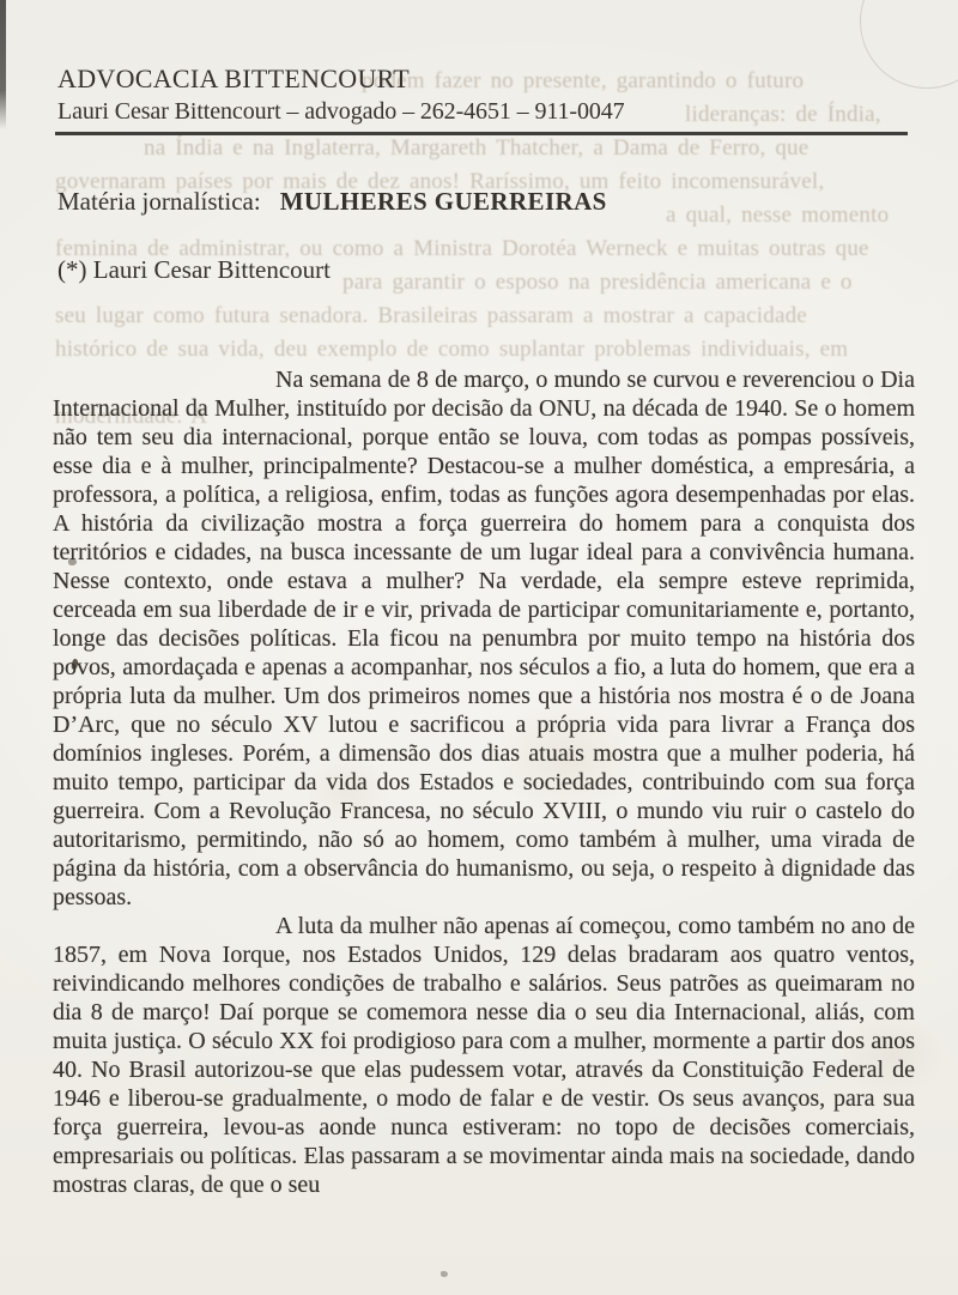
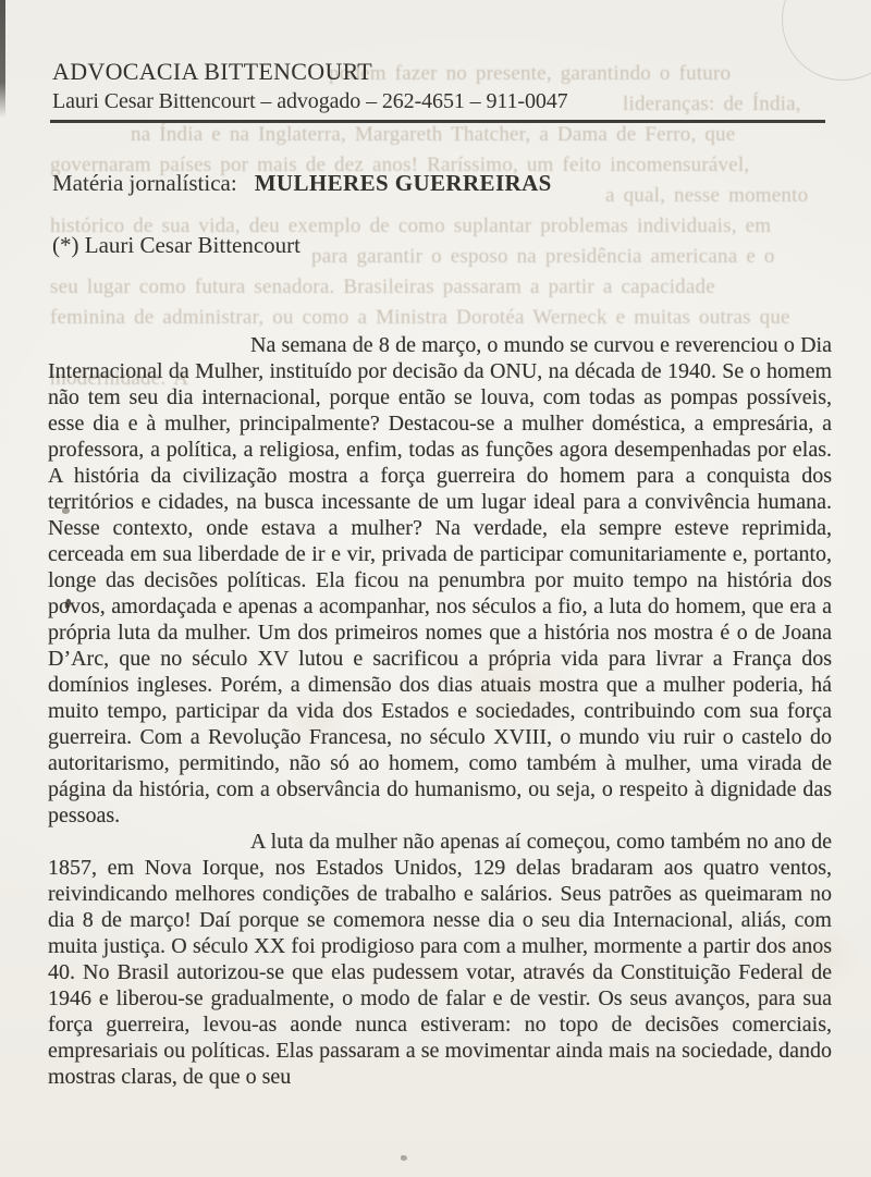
  podem fazer no presente, garantindo o futuro
  lideranças: de Índia,
  na Índia e na Inglaterra, Margareth Thatcher, a Dama de Ferro, que
  governaram países por mais de dez anos! Raríssimo, um feito incomensurável,
  a qual, nesse momento
- feminina de administrar, ou como a Ministra Dorotéa Werneck e muitas outras que
+ histórico de sua vida, deu exemplo de como suplantar problemas individuais, em
  para garantir o esposo na presidência americana e o
- seu lugar como futura senadora. Brasileiras passaram a mostrar a capacidade
+ seu lugar como futura senadora. Brasileiras passaram a partir a capacidade
- histórico de sua vida, deu exemplo de como suplantar problemas individuais, em
+ feminina de administrar, ou como a Ministra Dorotéa Werneck e muitas outras que
  modernidade. A
  ADVOCACIA BITTENCOURT
  Lauri Cesar Bittencourt – advogado – 262-4651 – 911-0047
  Matéria jornalística: MULHERES GUERREIRAS
  (*) Lauri Cesar Bittencourt
  Na semana de 8 de março, o mundo se curvou e reverenciou o Dia Internacional da Mulher, instituído por decisão da ONU, na década de 1940. Se o homem não tem seu dia internacional, porque então se louva, com todas as pompas possíveis, esse dia e à mulher, principalmente? Destacou-se a mulher doméstica, a empresária, a professora, a política, a religiosa, enfim, todas as funções agora desempenhadas por elas. A história da civilização mostra a força guerreira do homem para a conquista dos territórios e cidades, na busca incessante de um lugar ideal para a convivência humana. Nesse contexto, onde estava a mulher? Na verdade, ela sempre esteve reprimida, cerceada em sua liberdade de ir e vir, privada de participar comunitariamente e, portanto, longe das decisões políticas. Ela ficou na penumbra por muito tempo na história dos povos, amordaçada e apenas a acompanhar, nos séculos a fio, a luta do homem, que era a própria luta da mulher. Um dos primeiros nomes que a história nos mostra é o de Joana D’Arc, que no século XV lutou e sacrificou a própria vida para livrar a França dos domínios ingleses. Porém, a dimensão dos dias atuais mostra que a mulher poderia, há muito tempo, participar da vida dos Estados e sociedades, contribuindo com sua força guerreira. Com a Revolução Francesa, no século XVIII, o mundo viu ruir o castelo do autoritarismo, permitindo, não só ao homem, como também à mulher, uma virada de página da história, com a observância do humanismo, ou seja, o respeito à dignidade das pessoas.
  A luta da mulher não apenas aí começou, como também no ano de 1857, em Nova Iorque, nos Estados Unidos, 129 delas bradaram aos quatro ventos, reivindicando melhores condições de trabalho e salários. Seus patrões as queimaram no dia 8 de março! Daí porque se comemora nesse dia o seu dia Internacional, aliás, com muita justiça. O século XX foi prodigioso para com a mulher, mormente a partir dos anos 40. No Brasil autorizou-se que elas pudessem votar, através da Constituição Federal de 1946 e liberou-se gradualmente, o modo de falar e de vestir. Os seus avanços, para sua força guerreira, levou-as aonde nunca estiveram: no topo de decisões comerciais, empresariais ou políticas. Elas passaram a se movimentar ainda mais na sociedade, dando mostras claras, de que o seu
